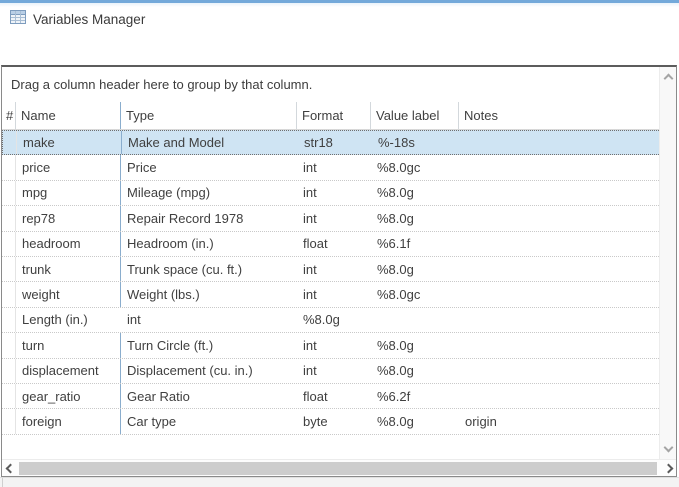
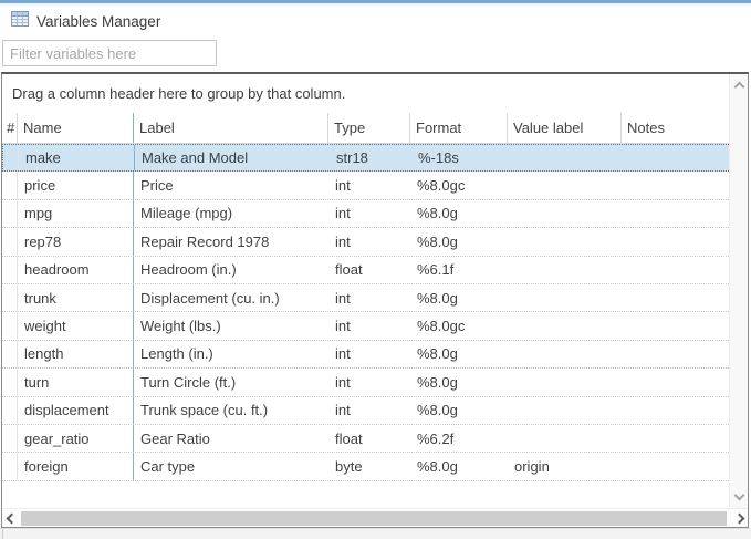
  Variables Manager
+ Filter variables here
  Drag a column header here to group by that column.
  #
  Name
+ Label
  Type
  Format
  Value label
  Notes
  make
  Make and Model
  str18
  %-18s
  price
  Price
  int
  %8.0gc
  mpg
  Mileage (mpg)
  int
  %8.0g
  rep78
  Repair Record 1978
  int
  %8.0g
  headroom
  Headroom (in.)
  float
  %6.1f
  trunk
- Trunk space (cu. ft.)
+ Displacement (cu. in.)
  int
  %8.0g
  weight
  Weight (lbs.)
  int
  %8.0gc
+ length
  Length (in.)
  int
  %8.0g
  turn
  Turn Circle (ft.)
  int
  %8.0g
  displacement
- Displacement (cu. in.)
+ Trunk space (cu. ft.)
  int
  %8.0g
  gear_ratio
  Gear Ratio
  float
  %6.2f
  foreign
  Car type
  byte
  %8.0g
  origin
